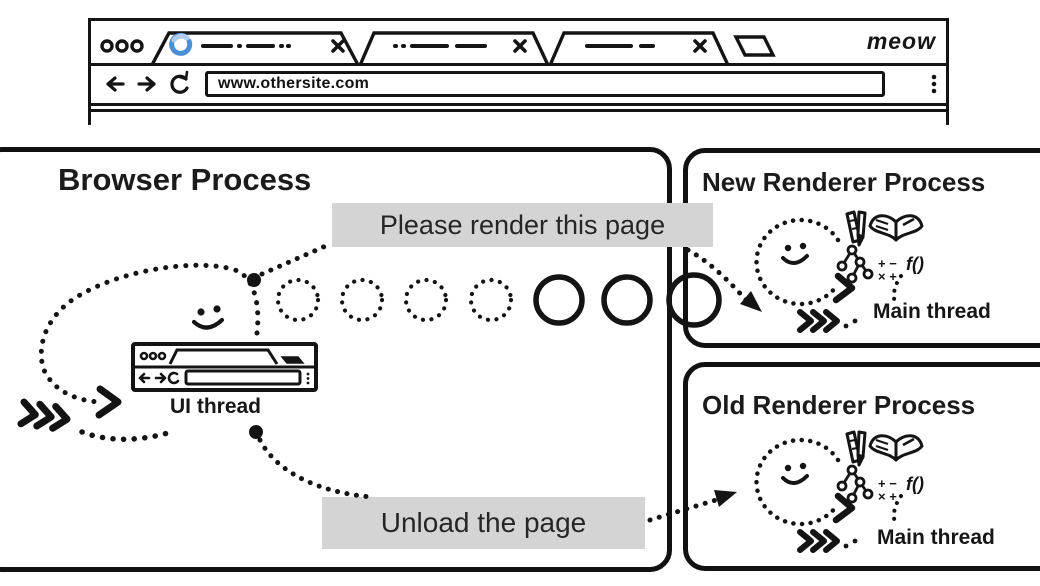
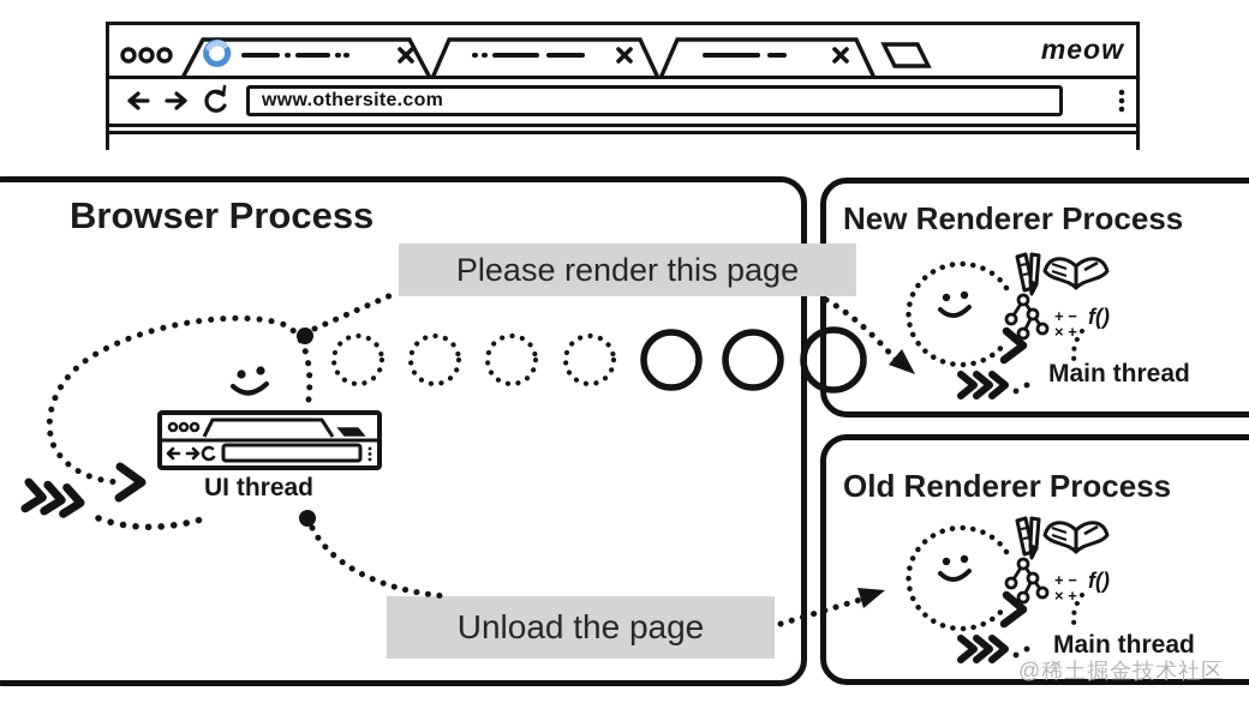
  meow
  www.othersite.com
  Browser Process
  New Renderer Process
  Old Renderer Process
  Please render this page
  Unload the page
  UI thread
  Main thread
  Main thread
+ @稀土掘金技术社区
